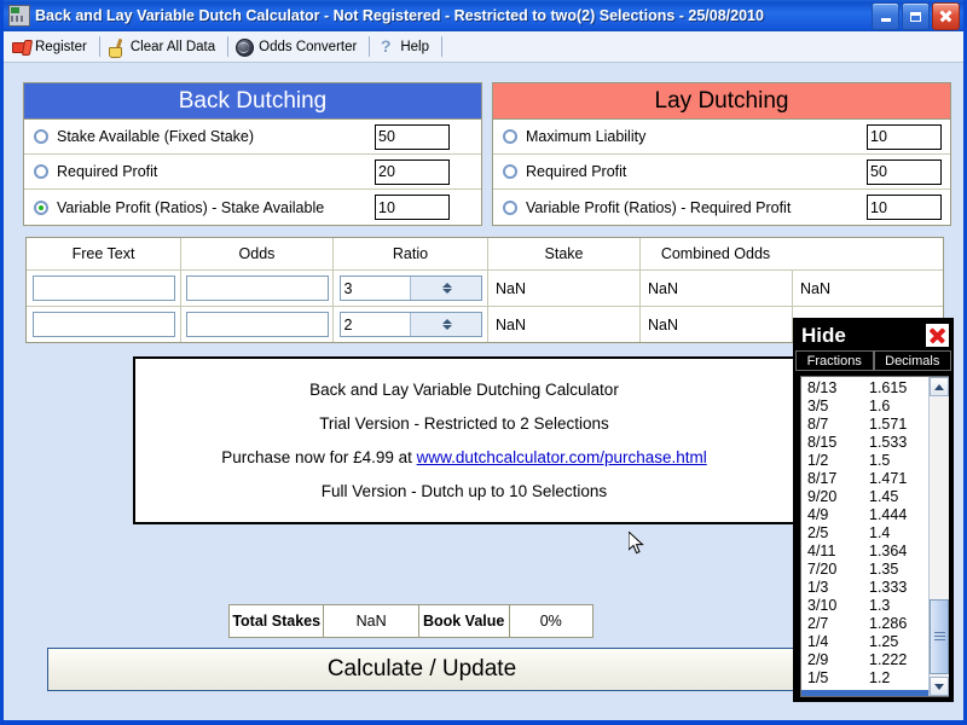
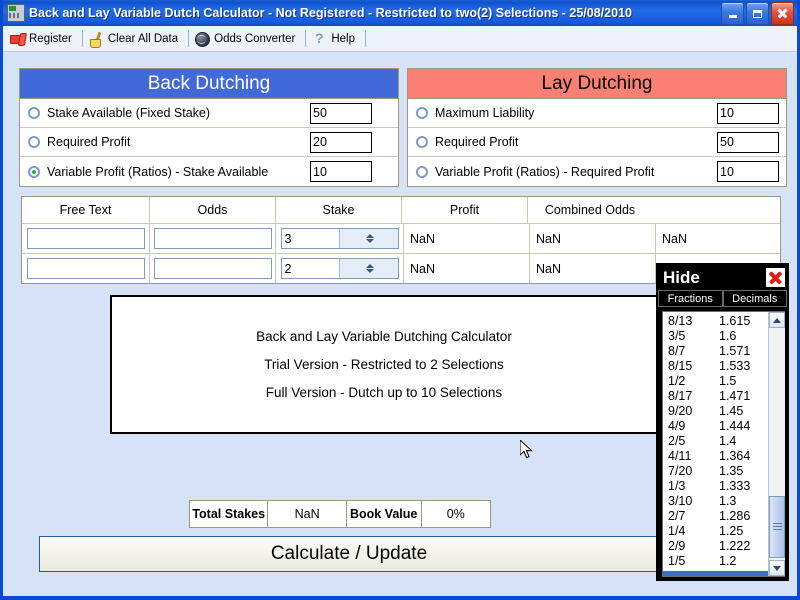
  Back and Lay Variable Dutch Calculator - Not Registered - Restricted to two(2) Selections - 25/08/2010
  Register
  Clear All Data
  Odds Converter
  Help
  Back Dutching
  Stake Available (Fixed Stake)
  50
  Required Profit
  20
  Variable Profit (Ratios) - Stake Available
  10
  Lay Dutching
  Maximum Liability
  10
  Required Profit
  50
  Variable Profit (Ratios) - Required Profit
  10
  Free Text
  Odds
- Ratio
  Stake
+ Profit
  Combined Odds
  3
  NaN
  NaN
  NaN
  2
  NaN
  NaN
  Back and Lay Variable Dutching Calculator
  Trial Version - Restricted to 2 Selections
- Purchase now for £4.99 at www.dutchcalculator.com/purchase.html
  Full Version - Dutch up to 10 Selections
  Total Stakes
  NaN
  Book Value
  0%
  Calculate / Update
  Hide
  Fractions
  Decimals
  8/13
  1.615
  3/5
  1.6
  8/7
  1.571
  8/15
  1.533
  1/2
  1.5
  8/17
  1.471
  9/20
  1.45
  4/9
  1.444
  2/5
  1.4
  4/11
  1.364
  7/20
  1.35
  1/3
  1.333
  3/10
  1.3
  2/7
  1.286
  1/4
  1.25
  2/9
  1.222
  1/5
  1.2
